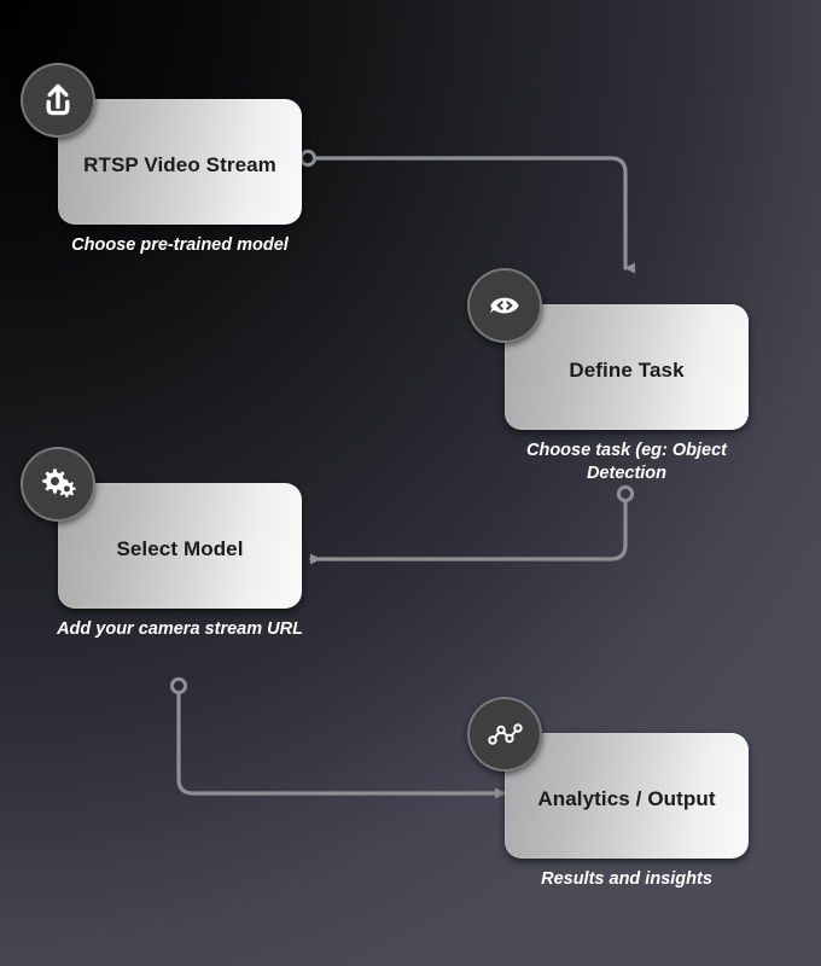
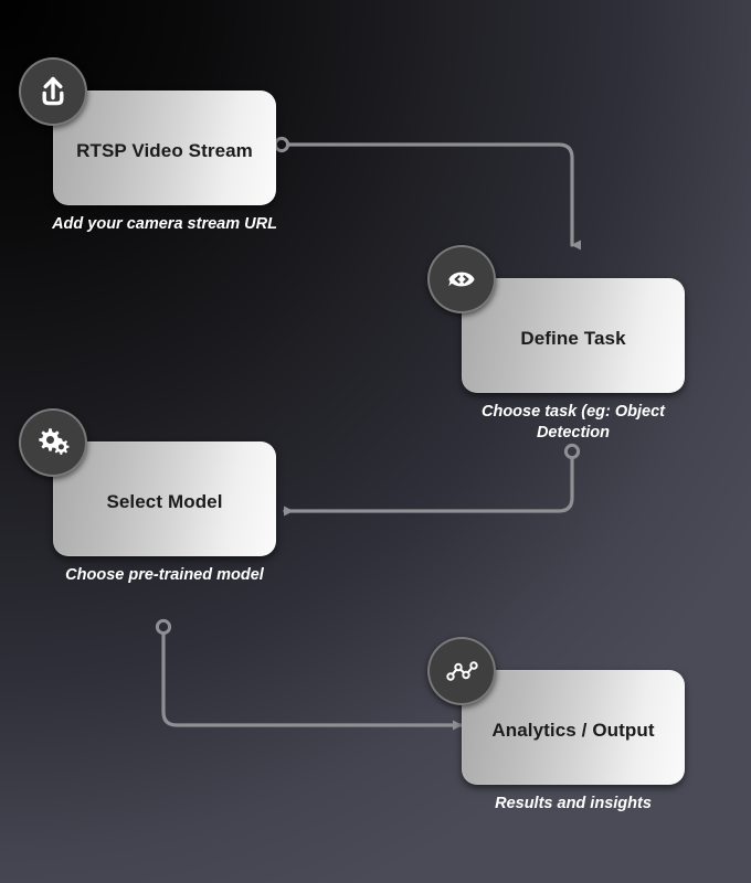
  RTSP Video Stream
- Choose pre-trained model
+ Add your camera stream URL
  Define Task
  Choose task (eg: Object Detection
  Select Model
- Add your camera stream URL
+ Choose pre-trained model
  Analytics / Output
  Results and insights
